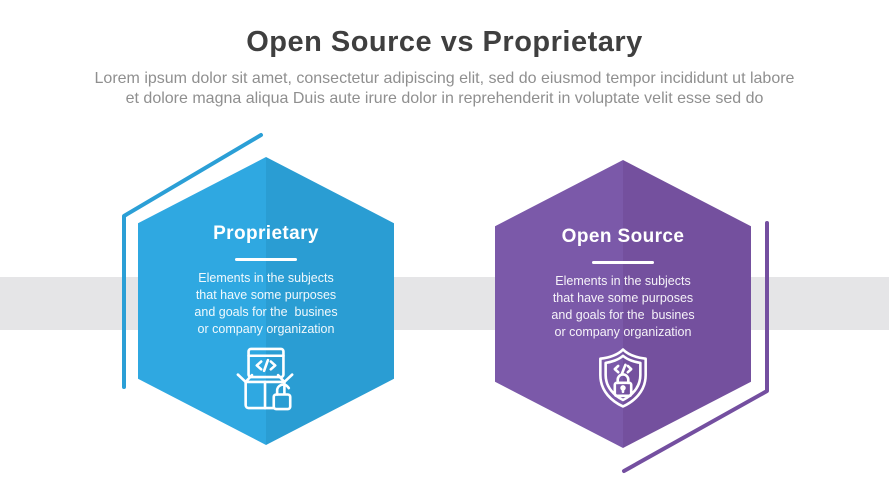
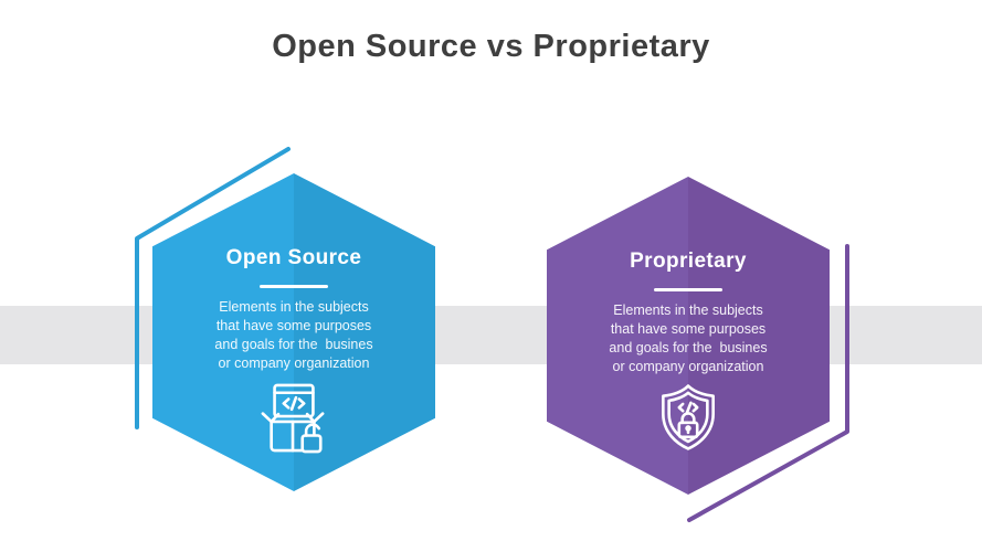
  Open Source vs Proprietary
- Lorem ipsum dolor sit amet, consectetur adipiscing elit, sed do eiusmod tempor incididunt ut labore
- et dolore magna aliqua Duis aute irure dolor in reprehenderit in voluptate velit esse sed do
- Proprietary
+ Open Source
  Elements in the subjects
  that have some purposes
  and goals for the busines
  or company organization
- Open Source
+ Proprietary
  Elements in the subjects
  that have some purposes
  and goals for the busines
  or company organization
